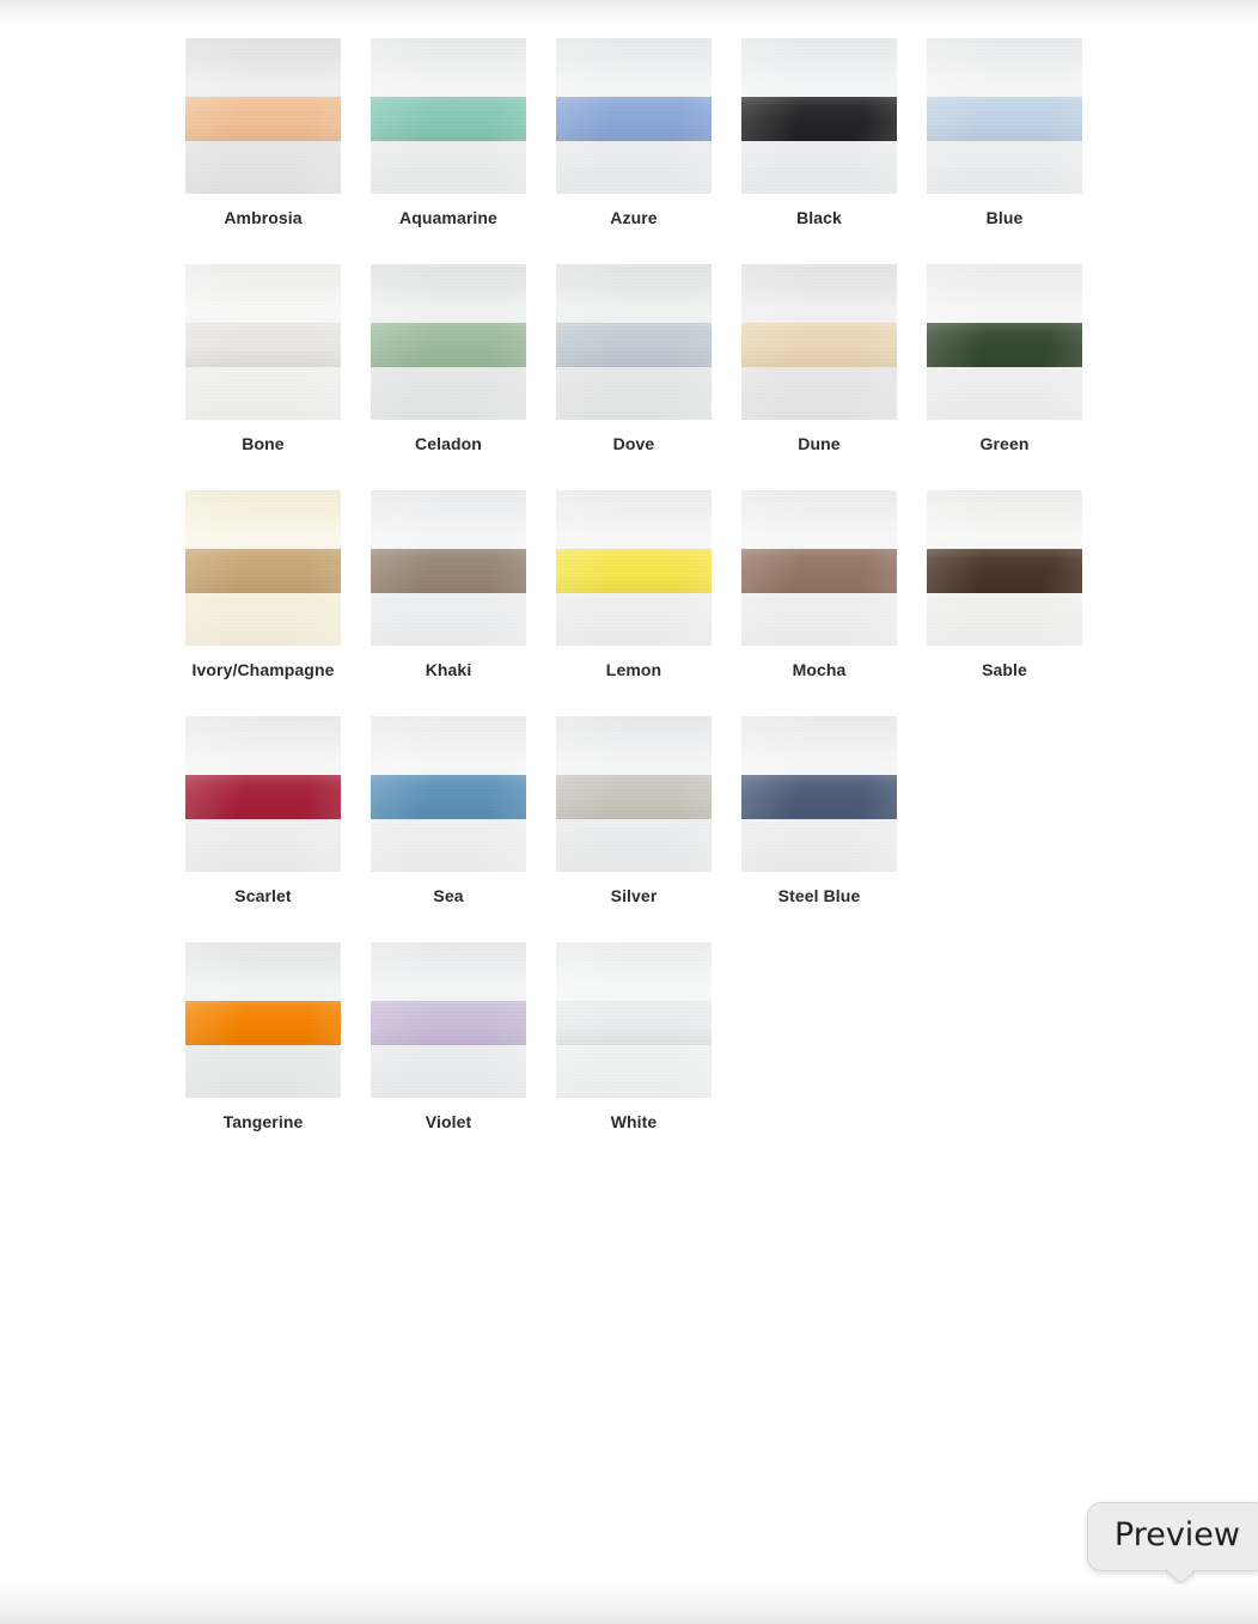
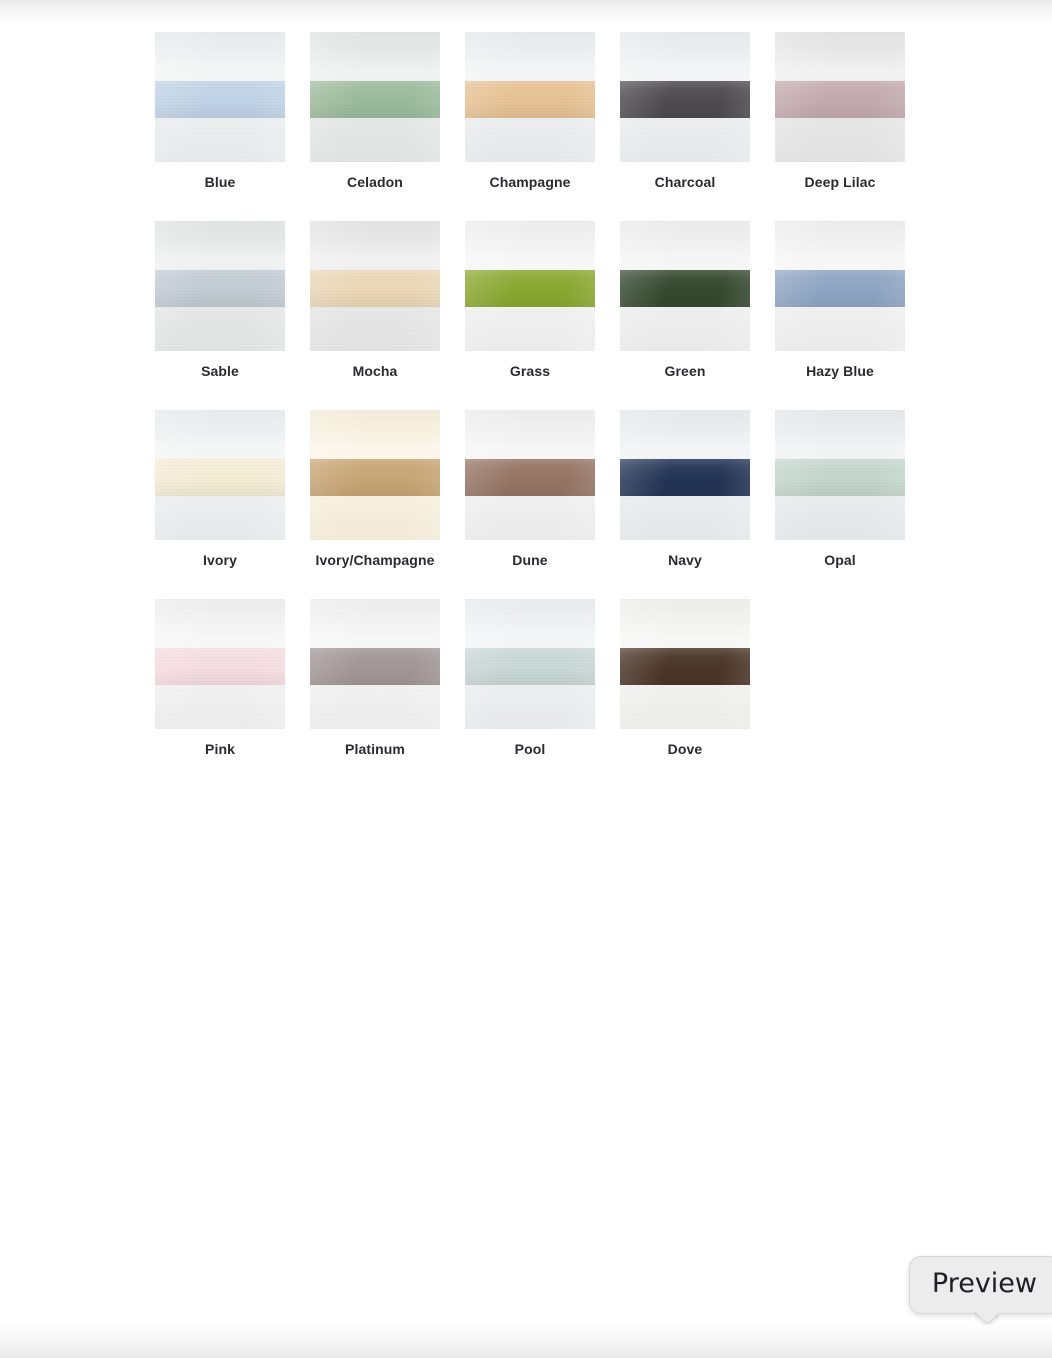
- Ambrosia
- Aquamarine
- Azure
- Black
  Blue
- Bone
  Celadon
+ Champagne
+ Charcoal
+ Deep Lilac
- Dove
+ Sable
- Dune
+ Mocha
+ Grass
  Green
+ Hazy Blue
+ Ivory
  Ivory/Champagne
- Khaki
- Lemon
- Mocha
+ Dune
+ Navy
+ Opal
+ Pink
+ Platinum
+ Pool
- Sable
+ Dove
- Scarlet
- Sea
- Silver
- Steel Blue
- Tangerine
- Violet
- White
  Preview
